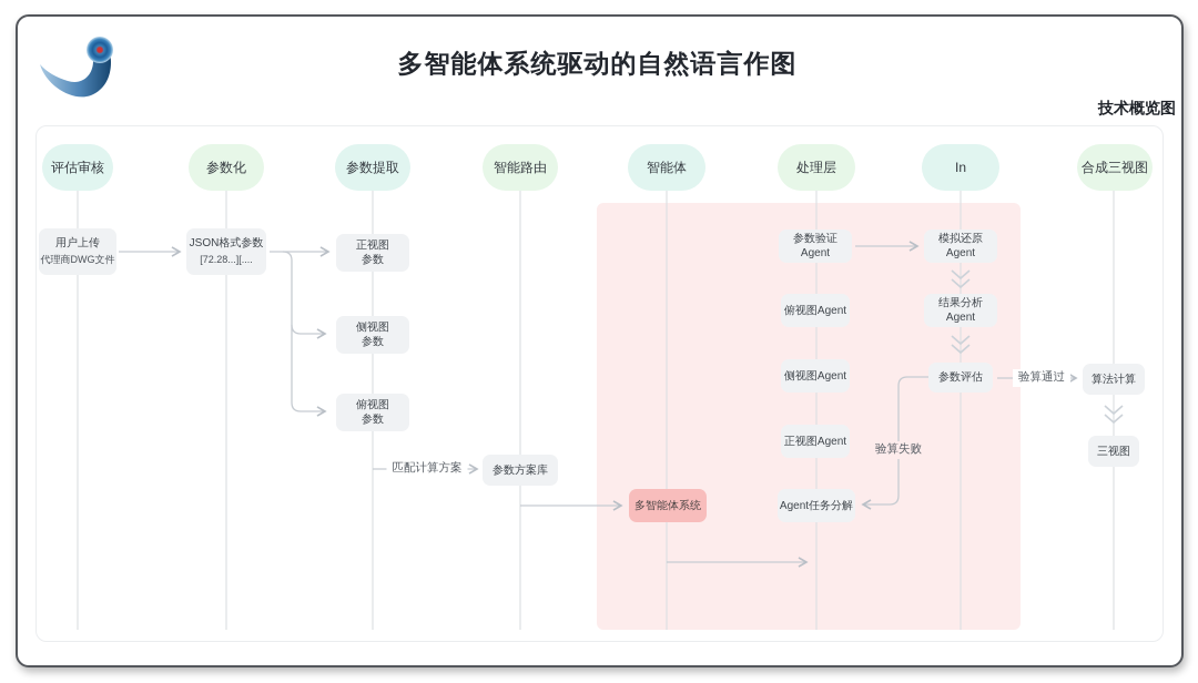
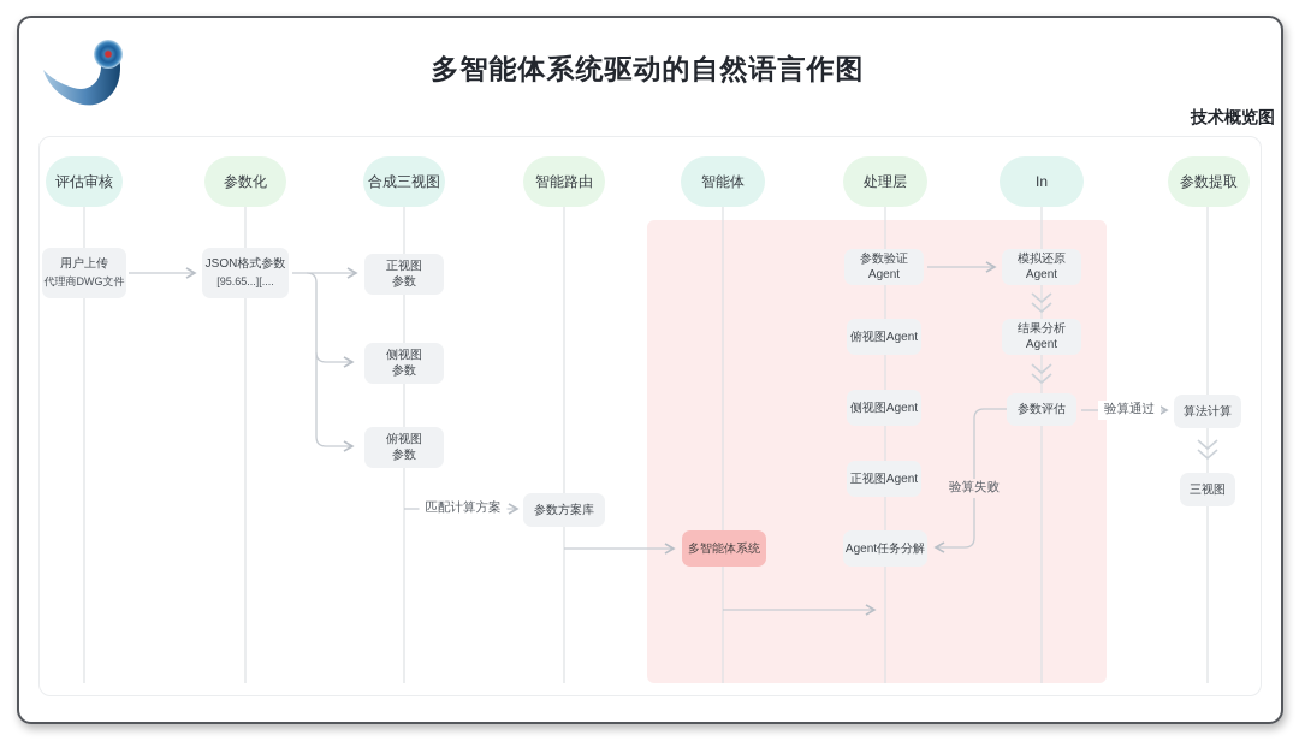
  多智能体系统驱动的自然语言作图
  技术概览图
  评估审核
  参数化
- 参数提取
+ 合成三视图
  智能路由
  智能体
  处理层
  In
- 合成三视图
+ 参数提取
  用户上传
  代理商DWG文件
  JSON格式参数
- [72.28...][....
+ [95.65...][....
  正视图
  参数
  侧视图
  参数
  俯视图
  参数
  参数方案库
  多智能体系统
  参数验证Agent
  俯视图Agent
  侧视图Agent
  正视图Agent
  Agent任务分解
  模拟还原Agent
  结果分析Agent
  参数评估
  算法计算
  三视图
  匹配计算方案
  验算通过
  验算失败
